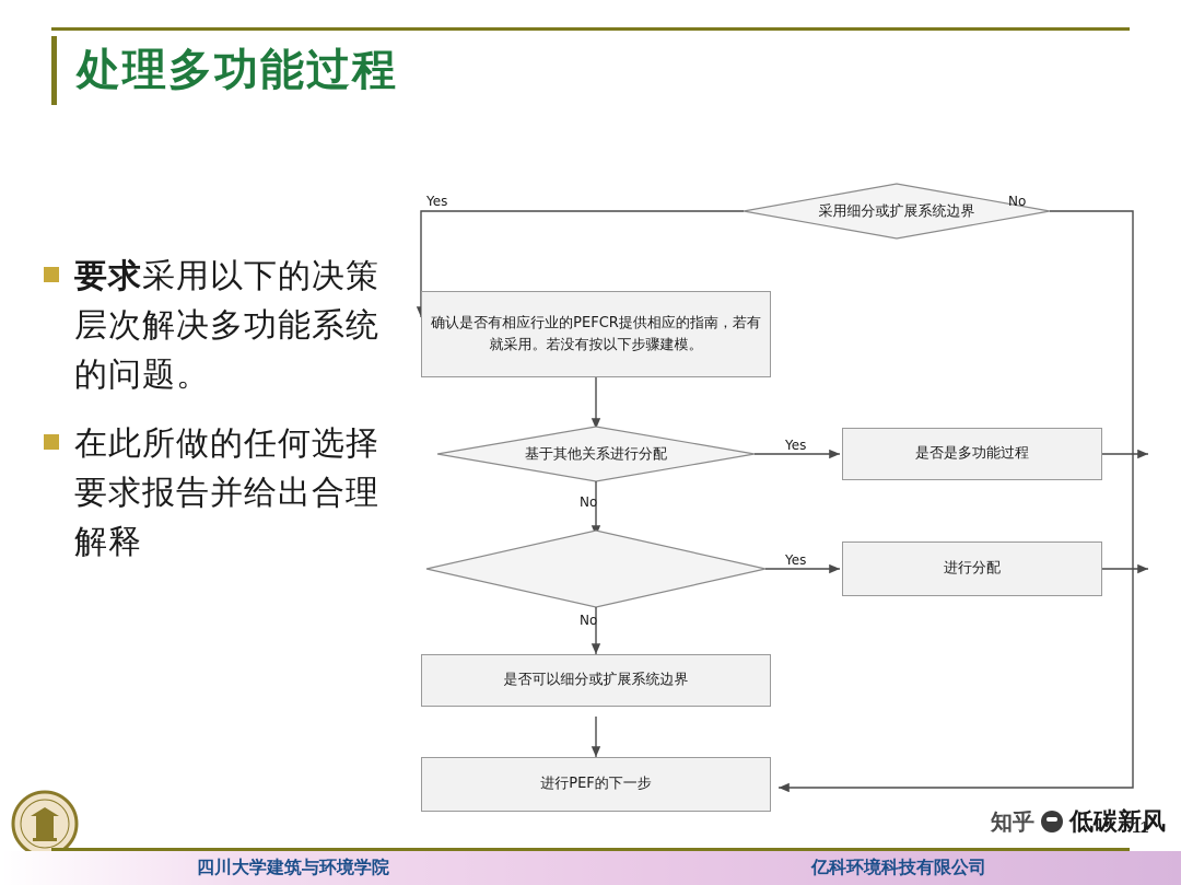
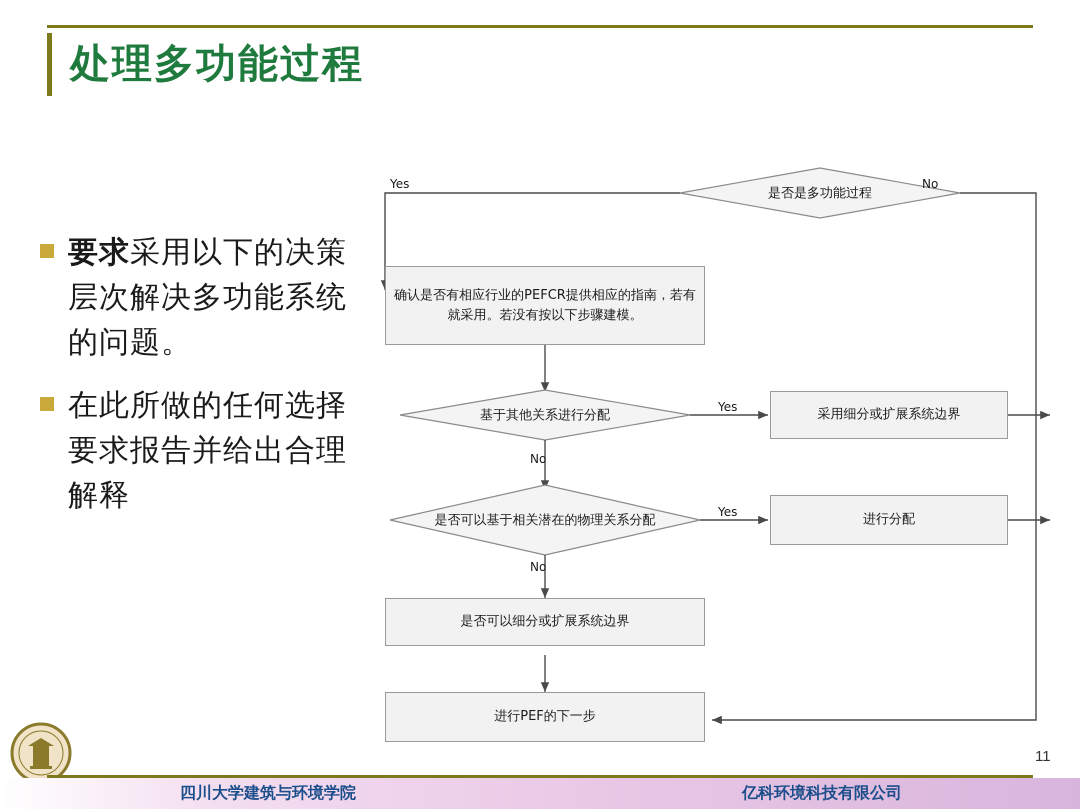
  处理多功能过程
  要求采用以下的决策层次解决多功能系统的问题。
  在此所做的任何选择要求报告并给出合理解释
- 采用细分或扩展系统边界
+ 是否是多功能过程
  基于其他关系进行分配
+ 是否可以基于相关潜在的物理关系分配
  确认是否有相应行业的PEFCR提供相应的指南，若有就采用。若没有按以下步骤建模。
- 是否是多功能过程
+ 采用细分或扩展系统边界
  进行分配
  是否可以细分或扩展系统边界
  进行PEF的下一步
  Yes
  No
  Yes
  No
  Yes
  No
  11
  四川大学建筑与环境学院
  亿科环境科技有限公司
- 知乎
- 低碳新风
